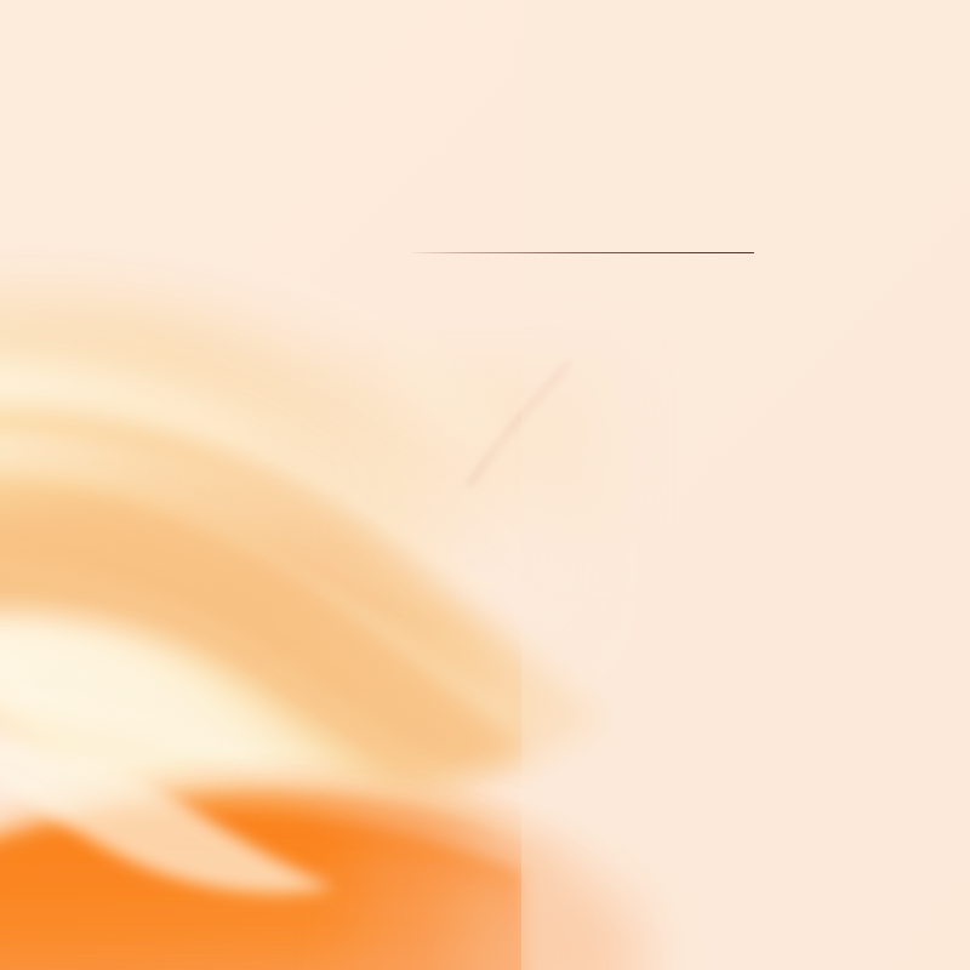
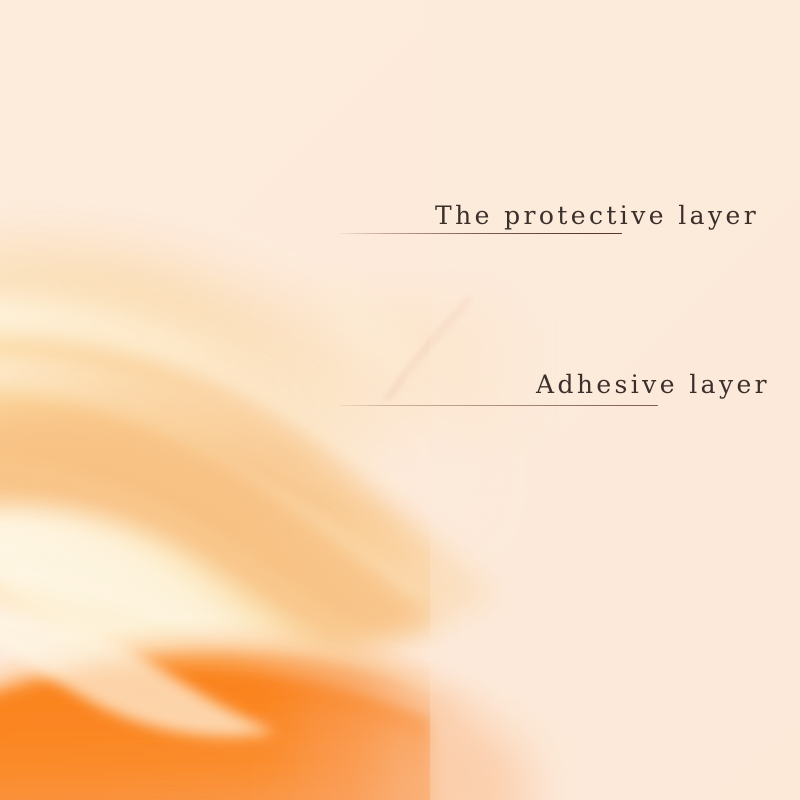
+ The protective layer
+ Adhesive layer
